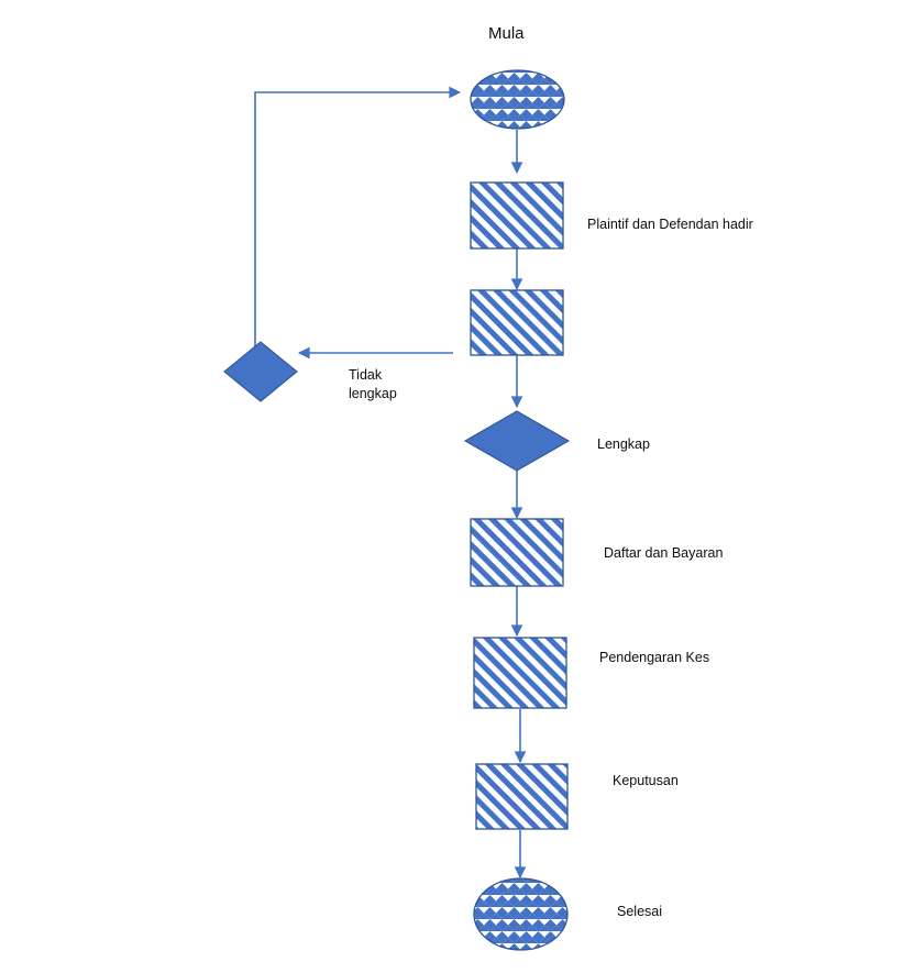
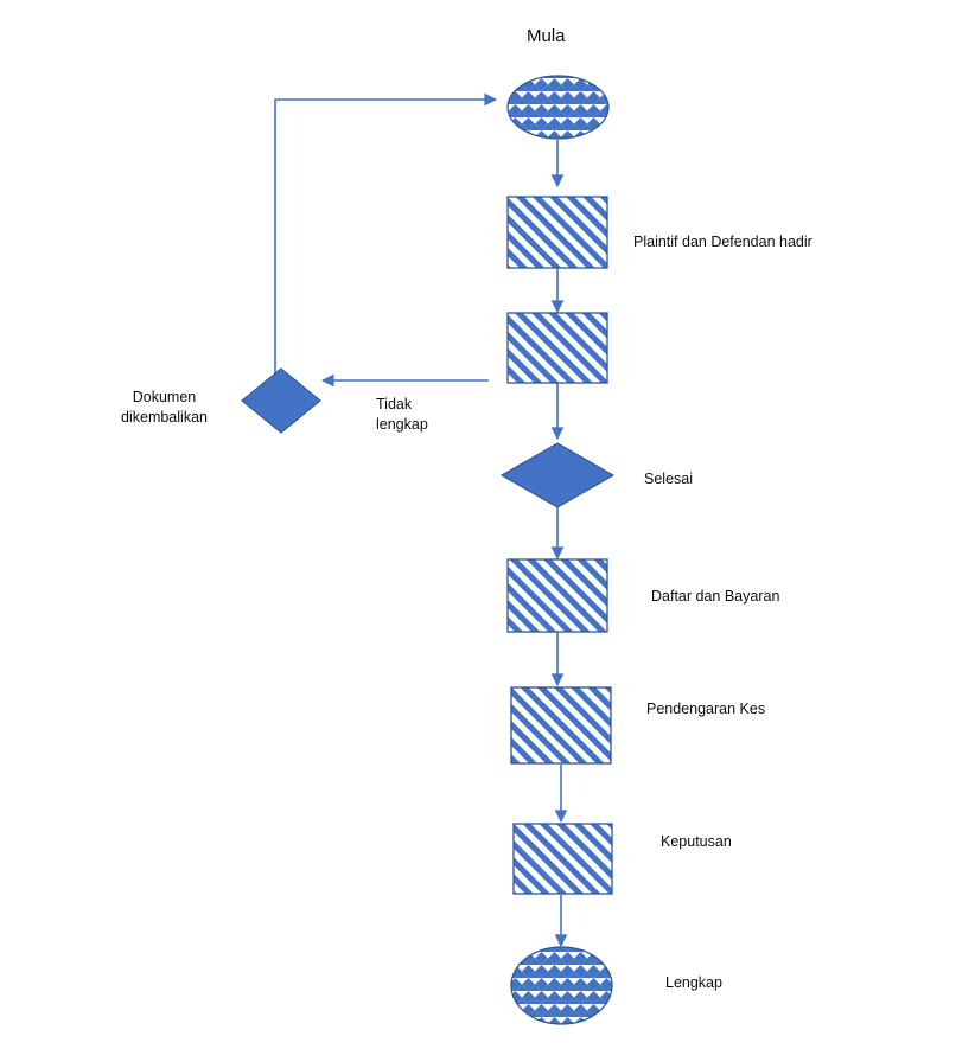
  Mula
  Plaintif dan Defendan hadir
+ Dokumen
+ dikembalikan
  Tidak
  lengkap
- Lengkap
+ Selesai
  Daftar dan Bayaran
  Pendengaran Kes
  Keputusan
- Selesai
+ Lengkap
